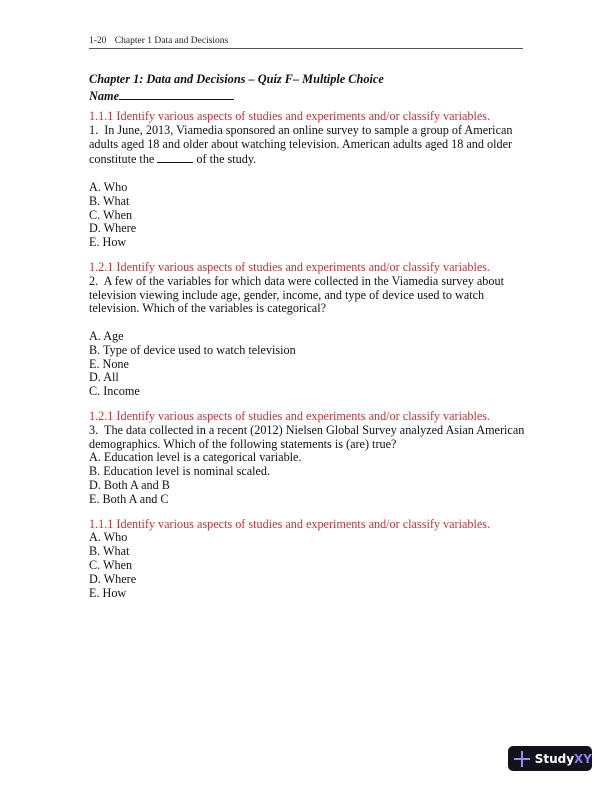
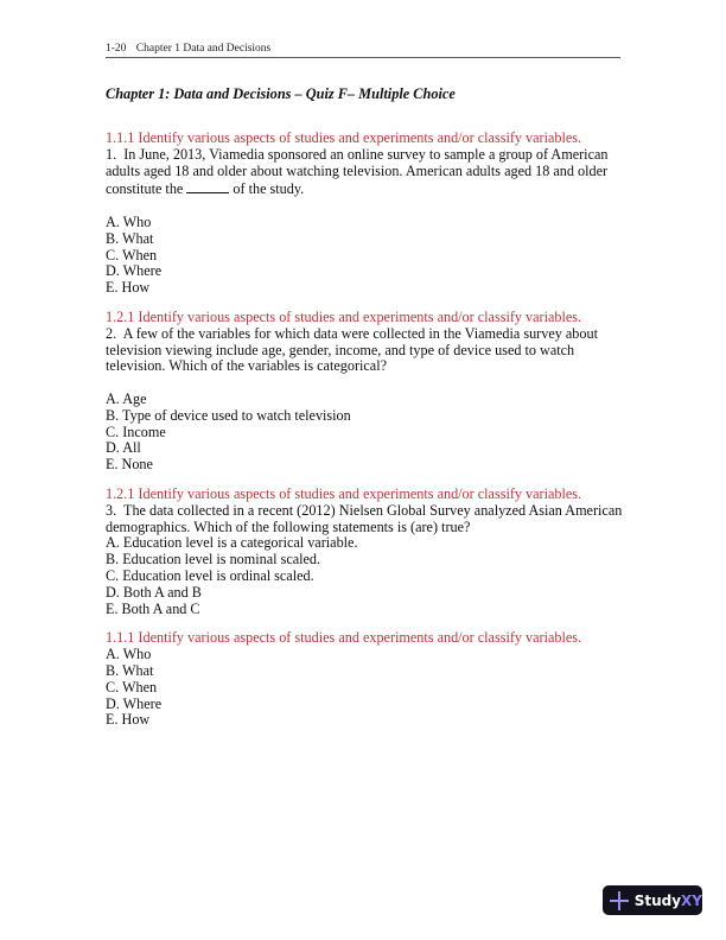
  1-20 Chapter 1 Data and Decisions
  Chapter 1: Data and Decisions – Quiz F– Multiple Choice
- Name
  1.1.1 Identify various aspects of studies and experiments and/or classify variables.
  1. In June, 2013, Viamedia sponsored an online survey to sample a group of American adults aged 18 and older about watching television. American adults aged 18 and older constitute the of the study.
  A. Who
  B. What
  C. When
  D. Where
  E. How
  1.2.1 Identify various aspects of studies and experiments and/or classify variables.
  2. A few of the variables for which data were collected in the Viamedia survey about television viewing include age, gender, income, and type of device used to watch television. Which of the variables is categorical?
  A. Age
  B. Type of device used to watch television
- E. None
+ C. Income
  D. All
- C. Income
+ E. None
  1.2.1 Identify various aspects of studies and experiments and/or classify variables.
  3. The data collected in a recent (2012) Nielsen Global Survey analyzed Asian American demographics. Which of the following statements is (are) true?
  A. Education level is a categorical variable.
  B. Education level is nominal scaled.
+ C. Education level is ordinal scaled.
  D. Both A and B
  E. Both A and C
  1.1.1 Identify various aspects of studies and experiments and/or classify variables.
  A. Who
  B. What
  C. When
  D. Where
  E. How
  Study
  XY
